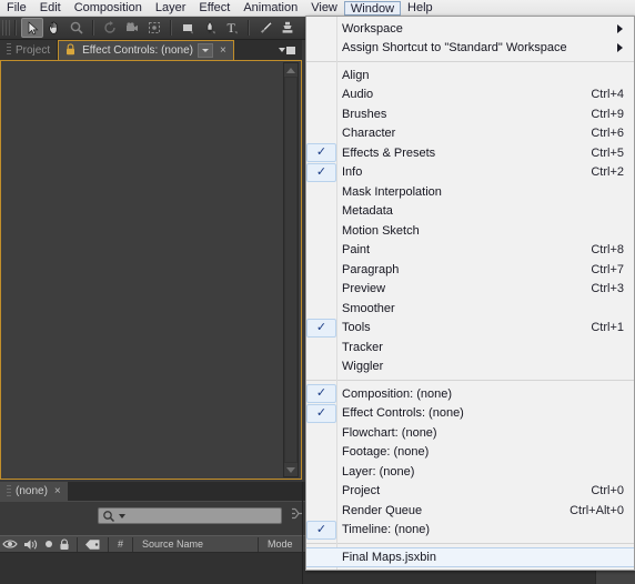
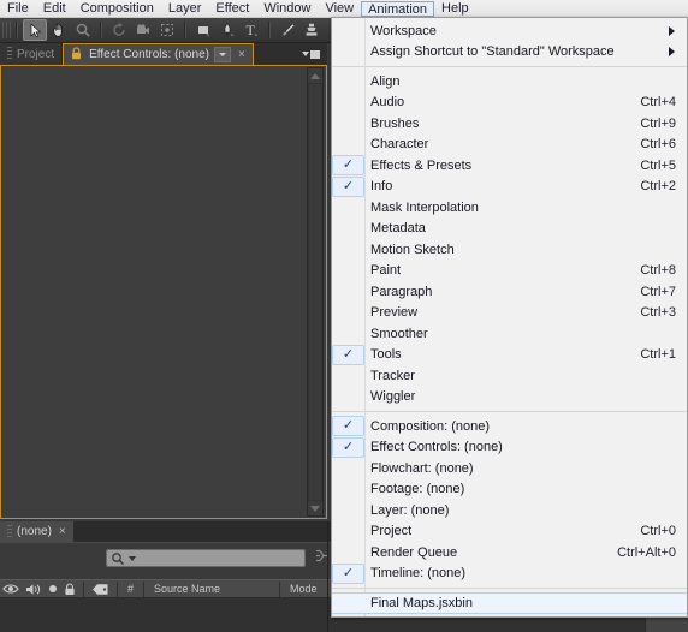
  File
  Edit
  Composition
  Layer
  Effect
- Animation
+ Window
  View
- Window
+ Animation
  Help
  T
  Project
  Effect Controls: (none)
  ×
  (none)
  ×
  #
  Source Name
  Mode
  Workspace
  Assign Shortcut to "Standard" Workspace
  Align
  Audio
  Ctrl+4
  Brushes
  Ctrl+9
  Character
  Ctrl+6
  ✓
  Effects & Presets
  Ctrl+5
  ✓
  Info
  Ctrl+2
  Mask Interpolation
  Metadata
  Motion Sketch
  Paint
  Ctrl+8
  Paragraph
  Ctrl+7
  Preview
  Ctrl+3
  Smoother
  ✓
  Tools
  Ctrl+1
  Tracker
  Wiggler
  ✓
  Composition: (none)
  ✓
  Effect Controls: (none)
  Flowchart: (none)
  Footage: (none)
  Layer: (none)
  Project
  Ctrl+0
  Render Queue
  Ctrl+Alt+0
  ✓
  Timeline: (none)
  Final Maps.jsxbin
